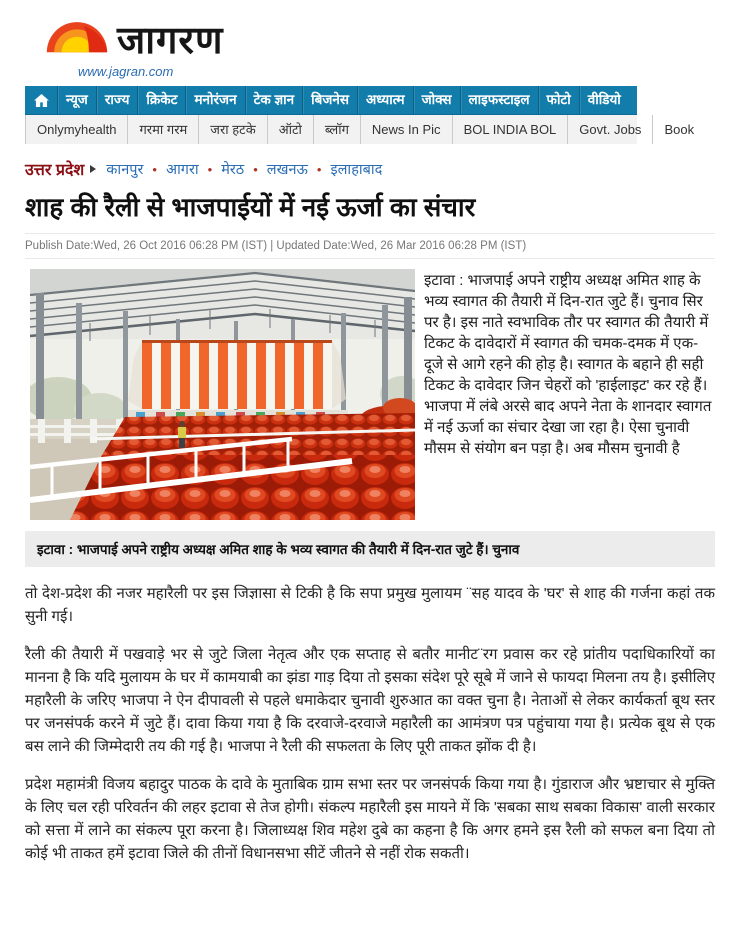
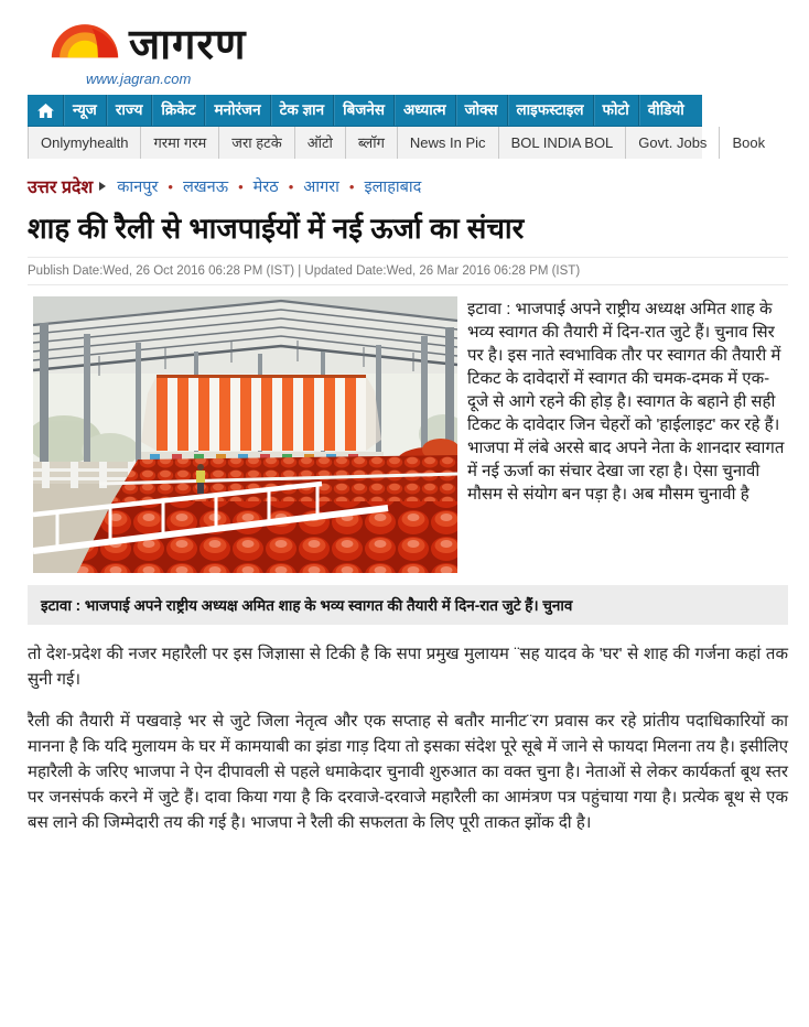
  जागरण
  www.jagran.com
  न्यूज
  राज्य
  क्रिकेट
  मनोरंजन
  टेक ज्ञान
  बिजनेस
  अध्यात्म
  जोक्स
  लाइफस्टाइल
  फोटो
  वीडियो
  Onlymyhealth
  गरमा गरम
  जरा हटके
  ऑटो
  ब्लॉग
  News In Pic
  BOL INDIA BOL
  Govt. Jobs
  Book
  उत्तर प्रदेश
  कानपुर
- आगरा
+ लखनऊ
  मेरठ
- लखनऊ
+ आगरा
  इलाहाबाद
  शाह की रैली से भाजपाईयों में नई ऊर्जा का संचार
  Publish Date:Wed, 26 Oct 2016 06:28 PM (IST) | Updated Date:Wed, 26 Mar 2016 06:28 PM (IST)
  इटावा : भाजपाई अपने राष्ट्रीय अध्यक्ष अमित शाह के भव्य स्वागत की तैयारी में दिन-रात जुटे हैं। चुनाव सिर पर है। इस नाते स्वभाविक तौर पर स्वागत की तैयारी में टिकट के दावेदारों में स्वागत की चमक-दमक में एक-दूजे से आगे रहने की होड़ है। स्वागत के बहाने ही सही टिकट के दावेदार जिन चेहरों को 'हाईलाइट' कर रहे हैं। भाजपा में लंबे अरसे बाद अपने नेता के शानदार स्वागत में नई ऊर्जा का संचार देखा जा रहा है। ऐसा चुनावी मौसम से संयोग बन पड़ा है। अब मौसम चुनावी है
  इटावा : भाजपाई अपने राष्ट्रीय अध्यक्ष अमित शाह के भव्य स्वागत की तैयारी में दिन-रात जुटे हैं। चुनाव
  तो देश-प्रदेश की नजर महारैली पर इस जिज्ञासा से टिकी है कि सपा प्रमुख मुलायम ¨सह यादव के 'घर' से शाह की गर्जना कहां तक सुनी गई।
  रैली की तैयारी में पखवाड़े भर से जुटे जिला नेतृत्व और एक सप्ताह से बतौर मानीट¨रग प्रवास कर रहे प्रांतीय पदाधिकारियों का मानना है कि यदि मुलायम के घर में कामयाबी का झंडा गाड़ दिया तो इसका संदेश पूरे सूबे में जाने से फायदा मिलना तय है। इसीलिए महारैली के जरिए भाजपा ने ऐन दीपावली से पहले धमाकेदार चुनावी शुरुआत का वक्त चुना है। नेताओं से लेकर कार्यकर्ता बूथ स्तर पर जनसंपर्क करने में जुटे हैं। दावा किया गया है कि दरवाजे-दरवाजे महारैली का आमंत्रण पत्र पहुंचाया गया है। प्रत्येक बूथ से एक बस लाने की जिम्मेदारी तय की गई है। भाजपा ने रैली की सफलता के लिए पूरी ताकत झोंक दी है।
- प्रदेश महामंत्री विजय बहादुर पाठक के दावे के मुताबिक ग्राम सभा स्तर पर जनसंपर्क किया गया है। गुंडाराज और भ्रष्टाचार से मुक्ति के लिए चल रही परिवर्तन की लहर इटावा से तेज होगी। संकल्प महारैली इस मायने में कि 'सबका साथ सबका विकास' वाली सरकार को सत्ता में लाने का संकल्प पूरा करना है। जिलाध्यक्ष शिव महेश दुबे का कहना है कि अगर हमने इस रैली को सफल बना दिया तो कोई भी ताकत हमें इटावा जिले की तीनों विधानसभा सीटें जीतने से नहीं रोक सकती।
